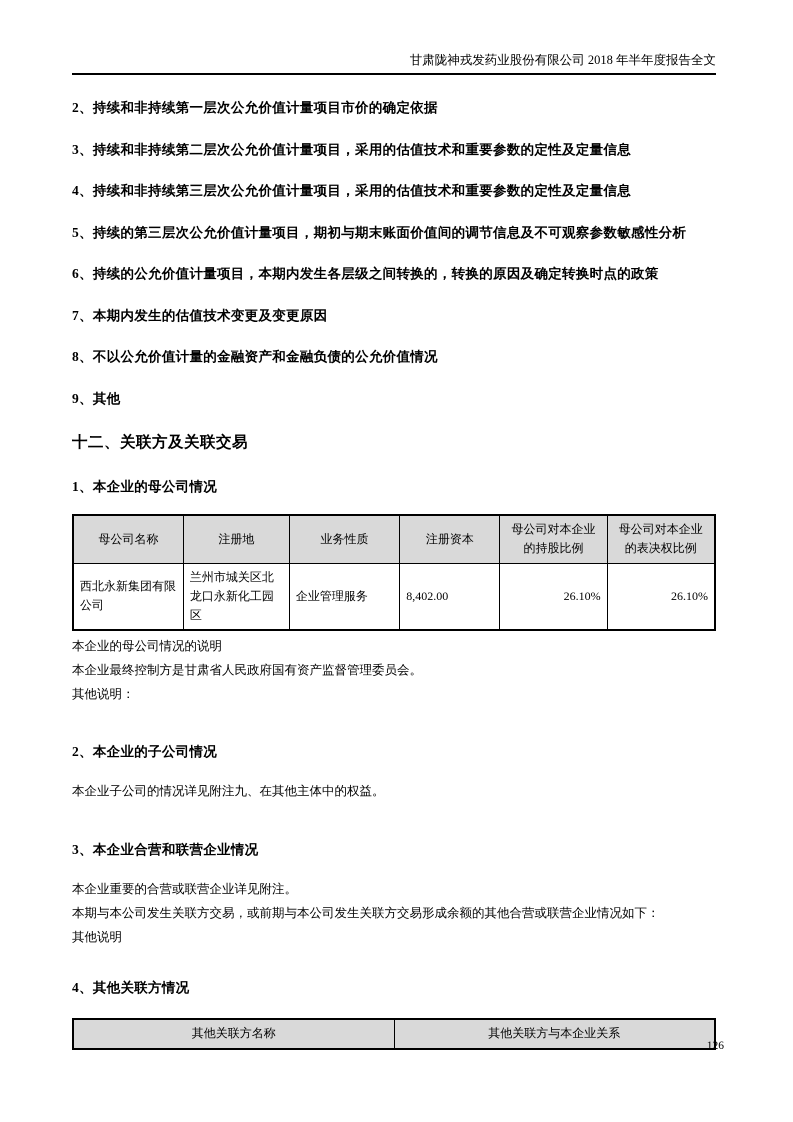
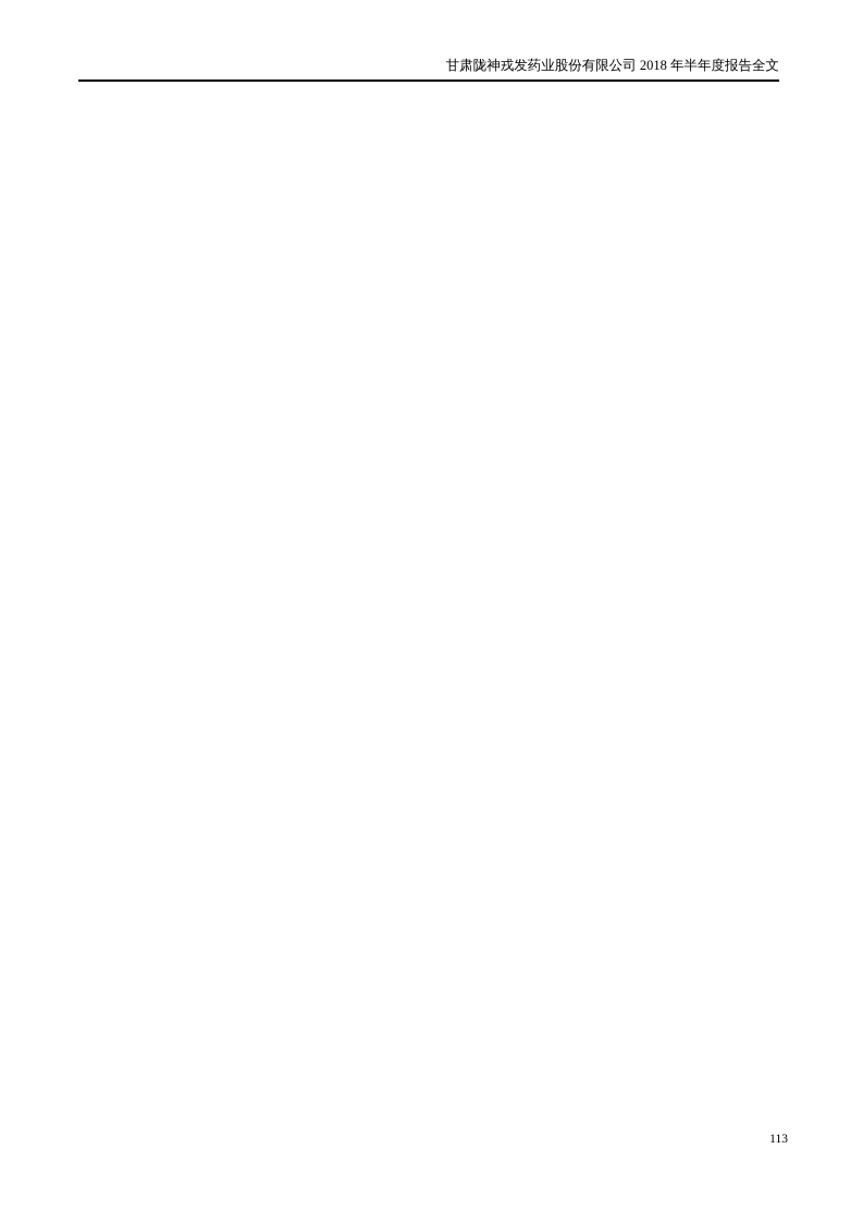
  甘肃陇神戎发药业股份有限公司 2018 年半年度报告全文
- 2、持续和非持续第一层次公允价值计量项目市价的确定依据
- 3、持续和非持续第二层次公允价值计量项目，采用的估值技术和重要参数的定性及定量信息
- 4、持续和非持续第三层次公允价值计量项目，采用的估值技术和重要参数的定性及定量信息
- 5、持续的第三层次公允价值计量项目，期初与期末账面价值间的调节信息及不可观察参数敏感性分析
- 6、持续的公允价值计量项目，本期内发生各层级之间转换的，转换的原因及确定转换时点的政策
- 7、本期内发生的估值技术变更及变更原因
- 8、不以公允价值计量的金融资产和金融负债的公允价值情况
- 9、其他
- 十二、关联方及关联交易
- 1、本企业的母公司情况
- 母公司名称	注册地	业务性质	注册资本	母公司对本企业的持股比例	母公司对本企业的表决权比例
- 西北永新集团有限公司	兰州市城关区北龙口永新化工园区	企业管理服务	8,402.00	26.10%	26.10%
- 本企业的母公司情况的说明
- 本企业最终控制方是甘肃省人民政府国有资产监督管理委员会。
- 其他说明：
- 2、本企业的子公司情况
- 本企业子公司的情况详见附注九、在其他主体中的权益。
- 3、本企业合营和联营企业情况
- 本企业重要的合营或联营企业详见附注。
- 本期与本公司发生关联方交易，或前期与本公司发生关联方交易形成余额的其他合营或联营企业情况如下：
- 其他说明
- 4、其他关联方情况
- 其他关联方名称	其他关联方与本企业关系
- 126
+ 113
